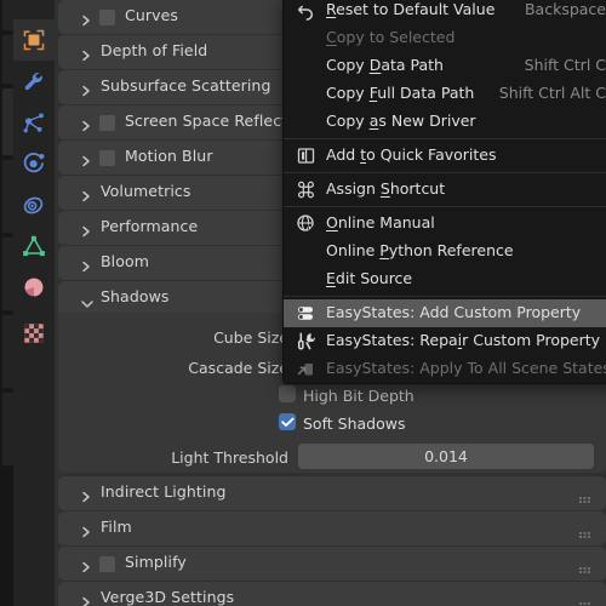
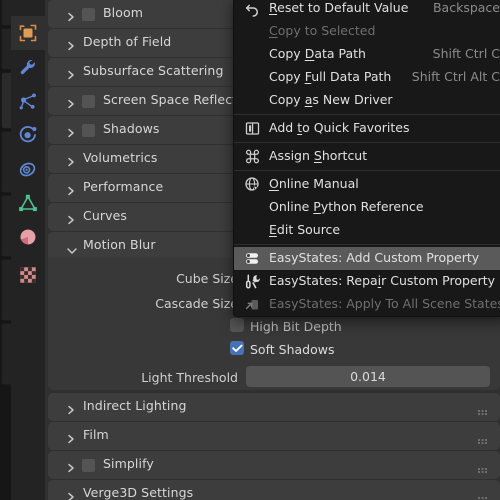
- Curves
+ Bloom
  Depth of Field
  Subsurface Scattering
  Screen Space Reflec
- Motion Blur
+ Shadows
  Volumetrics
  Performance
- Bloom
+ Curves
- Shadows
+ Motion Blur
  Cube Siz
  Cascade Siz
  High Bit Depth
  Soft Shadows
  Light Threshold
  0.014
  Indirect Lighting
  Film
  Simplify
  Verge3D Settings
  Reset to Default Value
  Backspace
  Copy to Selected
  Copy Data Path
  Shift Ctrl C
  Copy Full Data Path
  Shift Ctrl Alt C
  Copy as New Driver
  Add to Quick Favorites
  Assign Shortcut
  Online Manual
  Online Python Reference
  Edit Source
  EasyStates: Add Custom Property
  EasyStates: Repair Custom Property
  EasyStates: Apply To All Scene State
